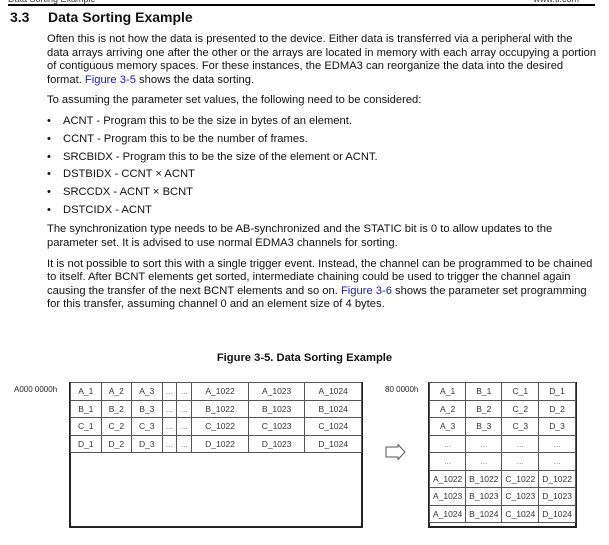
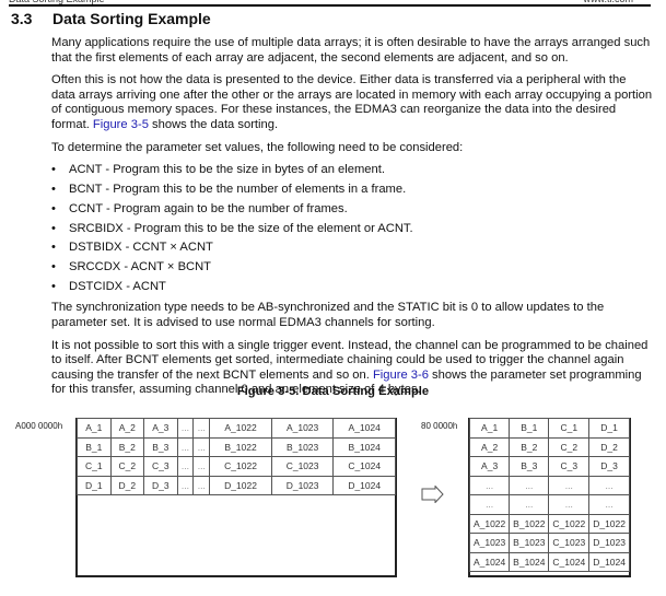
  3.3 Data Sorting Example
+ Many applications require the use of multiple data arrays; it is often desirable to have the arrays arranged such that the first elements of each array are adjacent, the second elements are adjacent, and so on.
  Often this is not how the data is presented to the device. Either data is transferred via a peripheral with the data arrays arriving one after the other or the arrays are located in memory with each array occupying a portion of contiguous memory spaces. For these instances, the EDMA3 can reorganize the data into the desired format. Figure 3-5 shows the data sorting.
- To assuming the parameter set values, the following need to be considered:
+ To determine the parameter set values, the following need to be considered:
  ACNT - Program this to be the size in bytes of an element.
+ BCNT - Program this to be the number of elements in a frame.
- CCNT - Program this to be the number of frames.
+ CCNT - Program again to be the number of frames.
  SRCBIDX - Program this to be the size of the element or ACNT.
  DSTBIDX - CCNT × ACNT
  SRCCDX - ACNT × BCNT
  DSTCIDX - ACNT
  The synchronization type needs to be AB-synchronized and the STATIC bit is 0 to allow updates to the parameter set. It is advised to use normal EDMA3 channels for sorting.
  It is not possible to sort this with a single trigger event. Instead, the channel can be programmed to be chained to itself. After BCNT elements get sorted, intermediate chaining could be used to trigger the channel again causing the transfer of the next BCNT elements and so on. Figure 3-6 shows the parameter set programming for this transfer, assuming channel 0 and an element size of 4 bytes.
  Figure 3-5. Data Sorting Example
  A000 0000h
  A_1	A_2	A_3	...	...	A_1022	A_1023	A_1024
  B_1	B_2	B_3	...	...	B_1022	B_1023	B_1024
  C_1	C_2	C_3	...	...	C_1022	C_1023	C_1024
  D_1	D_2	D_3	...	...	D_1022	D_1023	D_1024
  80 0000h
  A_1	B_1	C_1	D_1
  A_2	B_2	C_2	D_2
  A_3	B_3	C_3	D_3
  ...	...	...	...
  ...	...	...	...
  A_1022	B_1022	C_1022	D_1022
  A_1023	B_1023	C_1023	D_1023
  A_1024	B_1024	C_1024	D_1024
